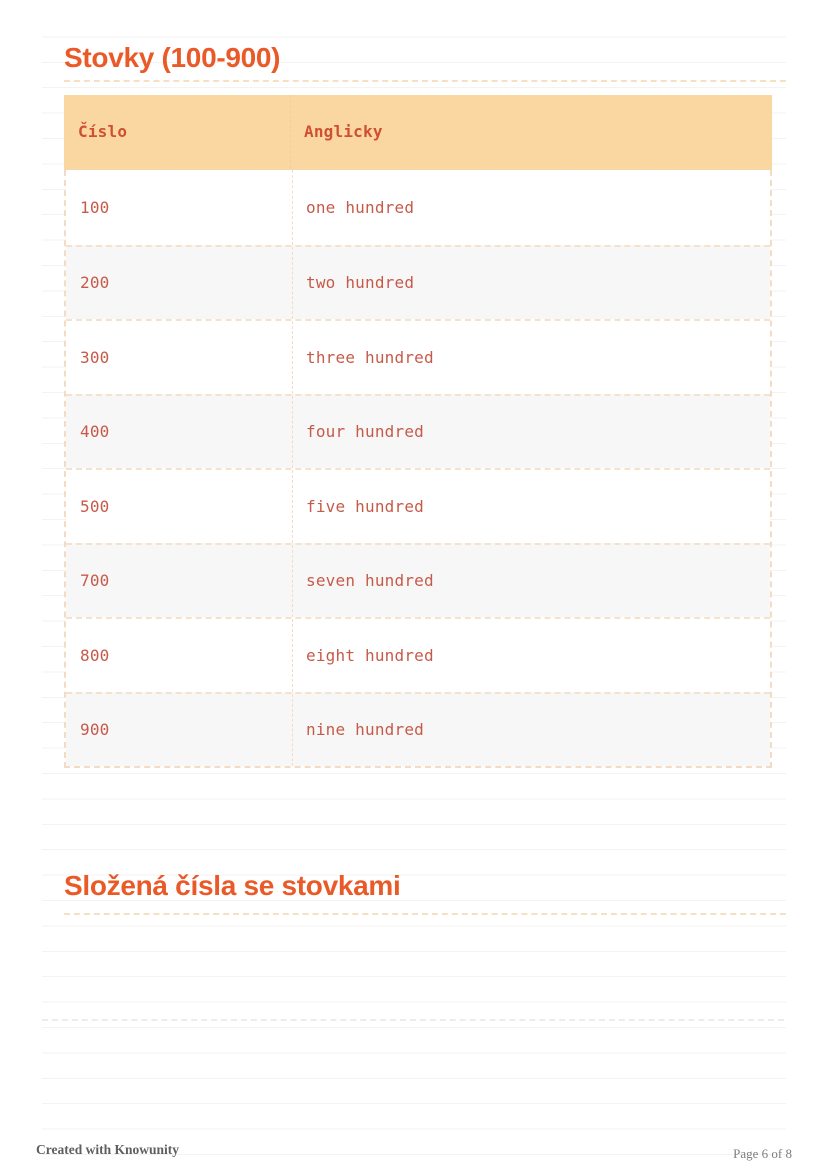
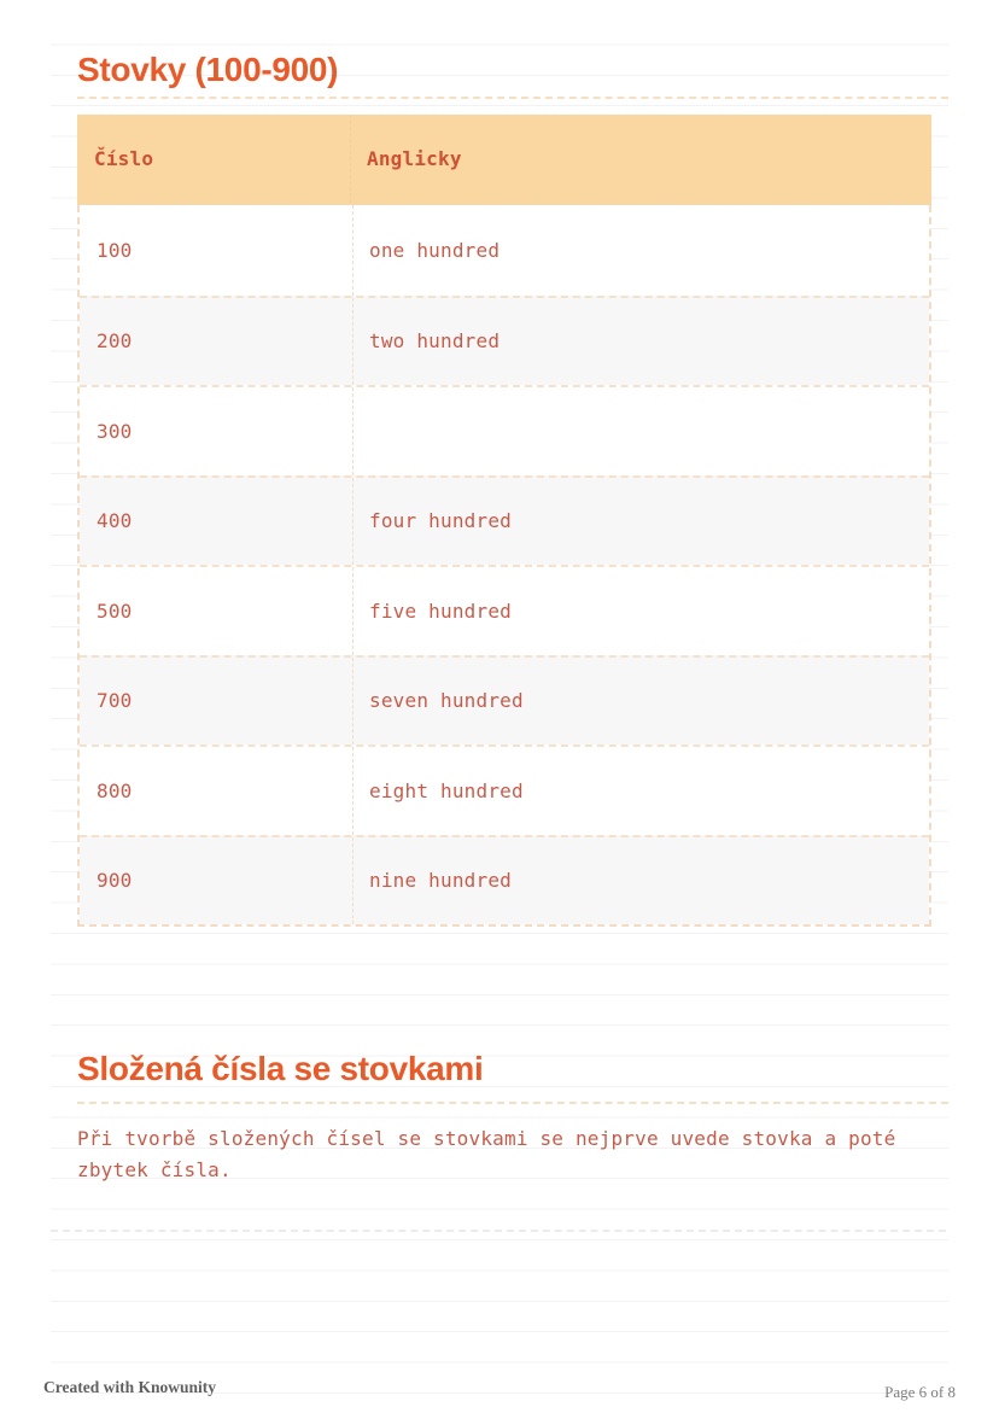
  Stovky (100-900)
  Číslo
  Anglicky
  100
  one hundred
  200
  two hundred
  300
- three hundred
  400
  four hundred
  500
  five hundred
  700
  seven hundred
  800
  eight hundred
  900
  nine hundred
  Složená čísla se stovkami
+ Při tvorbě složených čísel se stovkami se nejprve uvede stovka a poté zbytek čísla.
  Created with Knowunity
  Page 6 of 8
